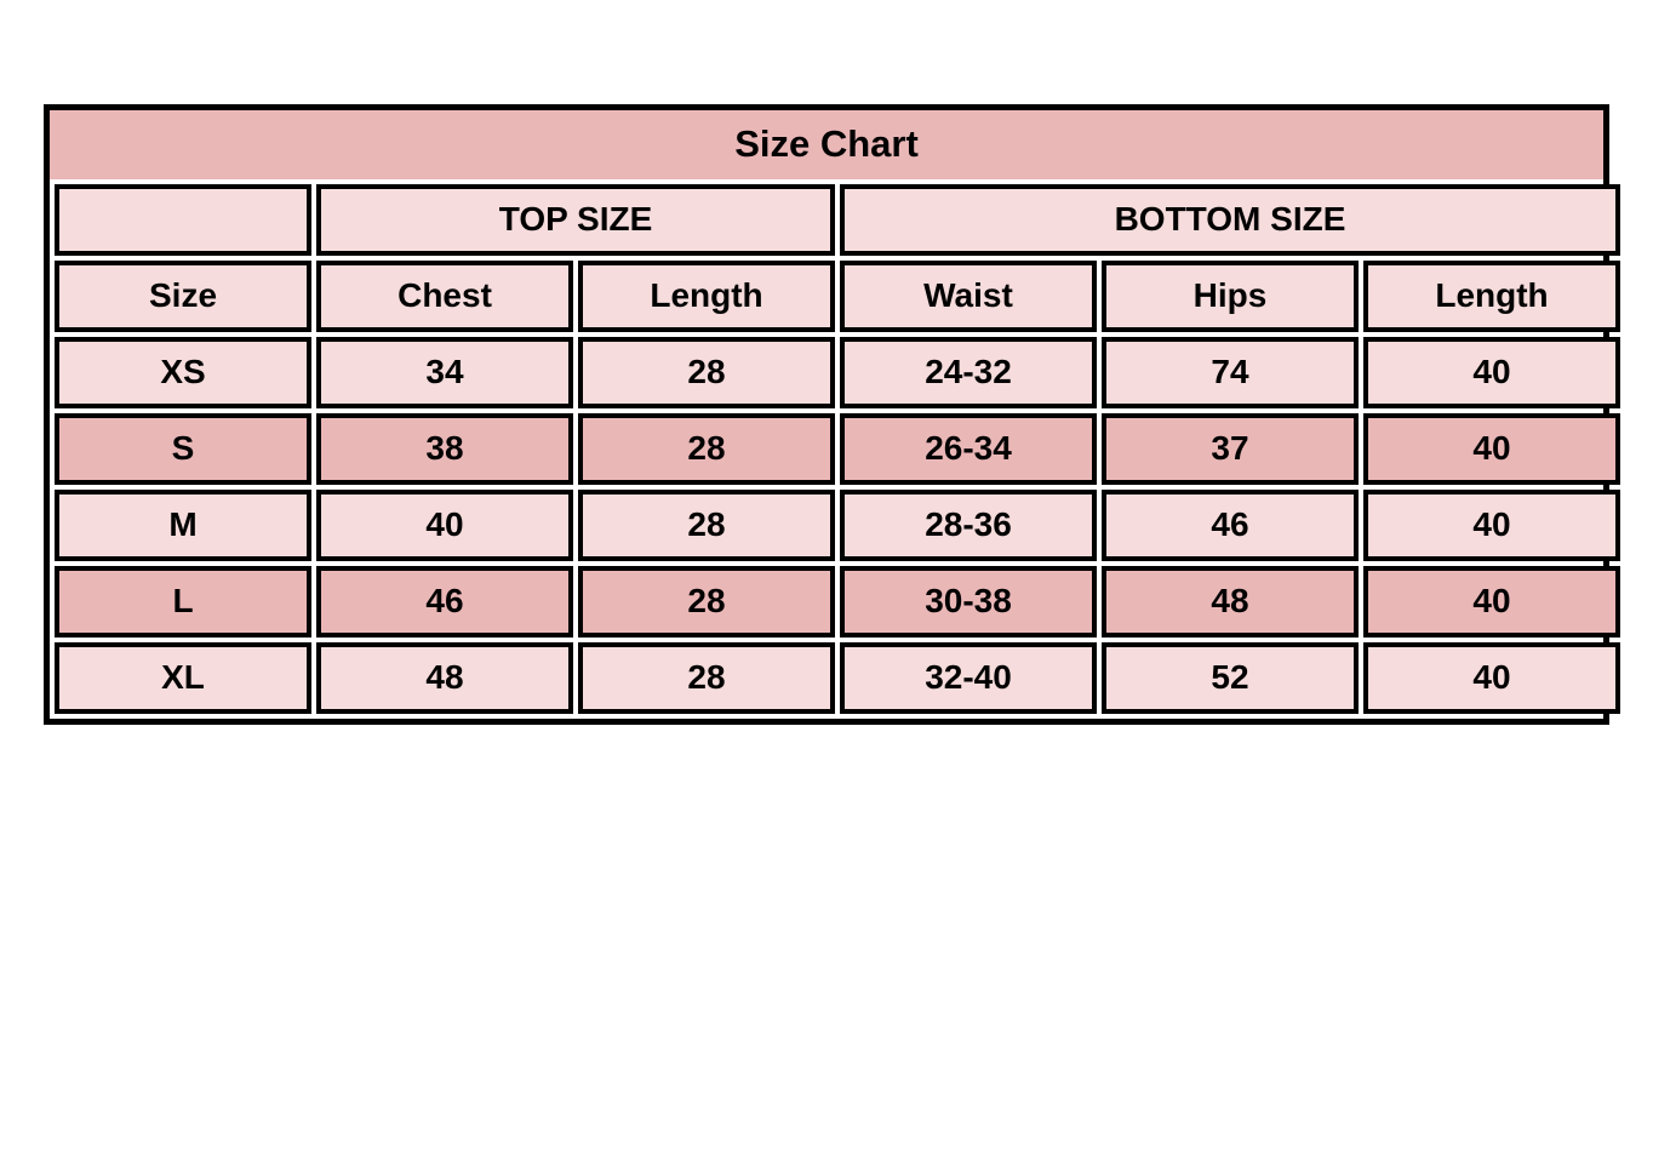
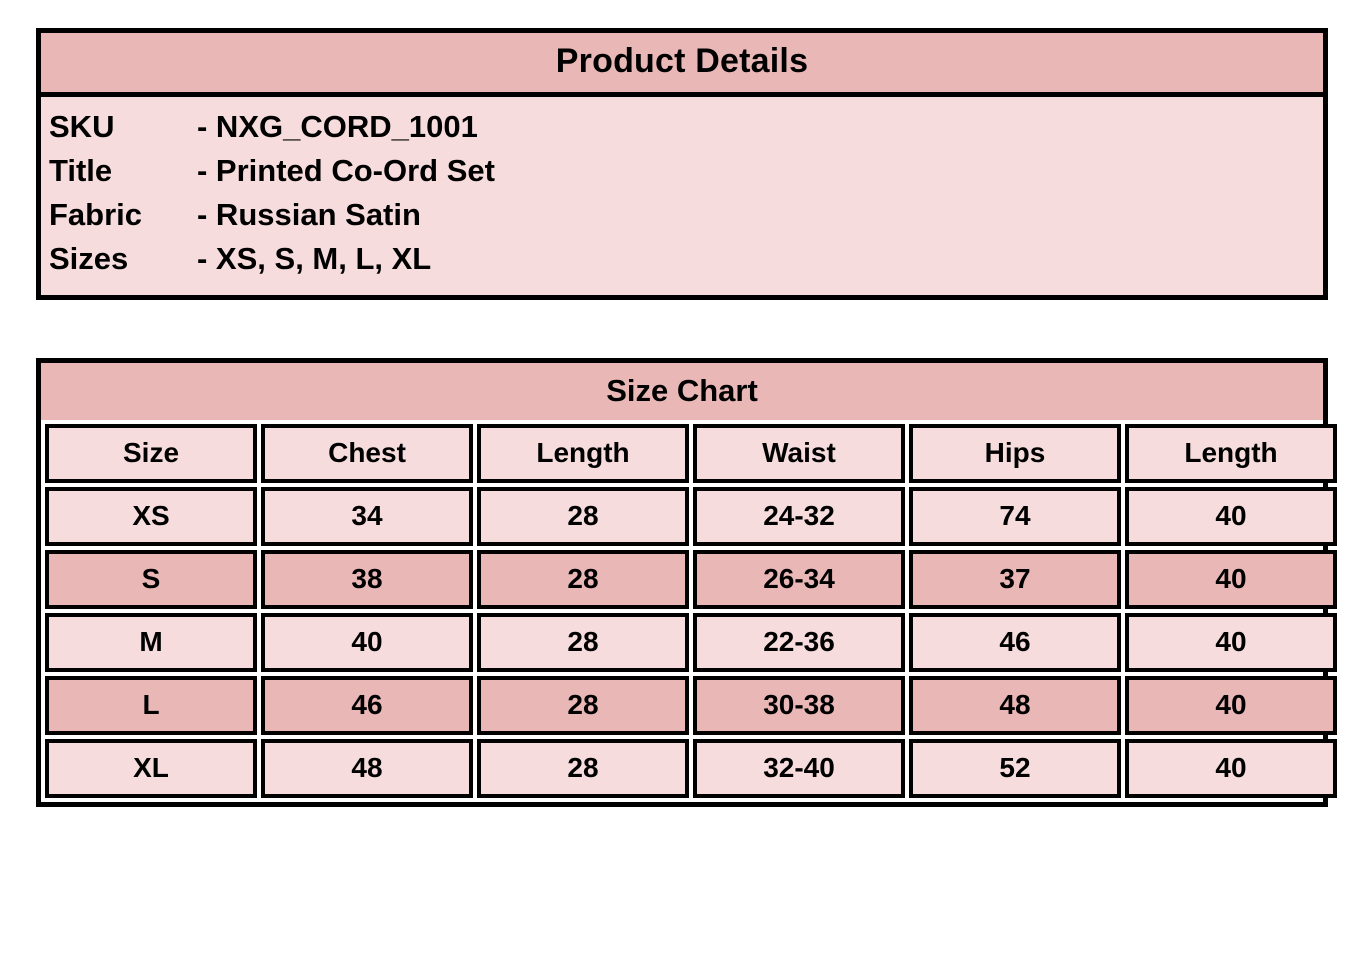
+ Product Details
+ SKU
+ - NXG_CORD_1001
+ Title
+ - Printed Co-Ord Set
+ Fabric
+ - Russian Satin
+ Sizes
+ - XS, S, M, L, XL
  Size Chart
- 	TOP SIZE	BOTTOM SIZE
  Size	Chest	Length	Waist	Hips	Length
  XS	34	28	24-32	74	40
  S	38	28	26-34	37	40
- M	40	28	28-36	46	40
+ M	40	28	22-36	46	40
  L	46	28	30-38	48	40
  XL	48	28	32-40	52	40
